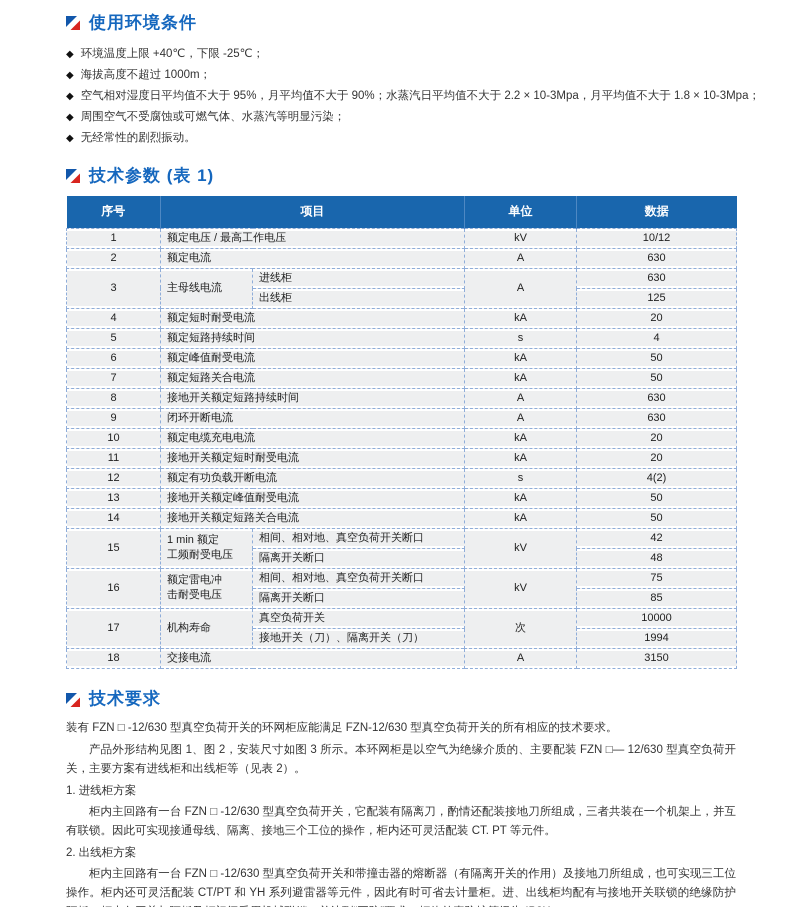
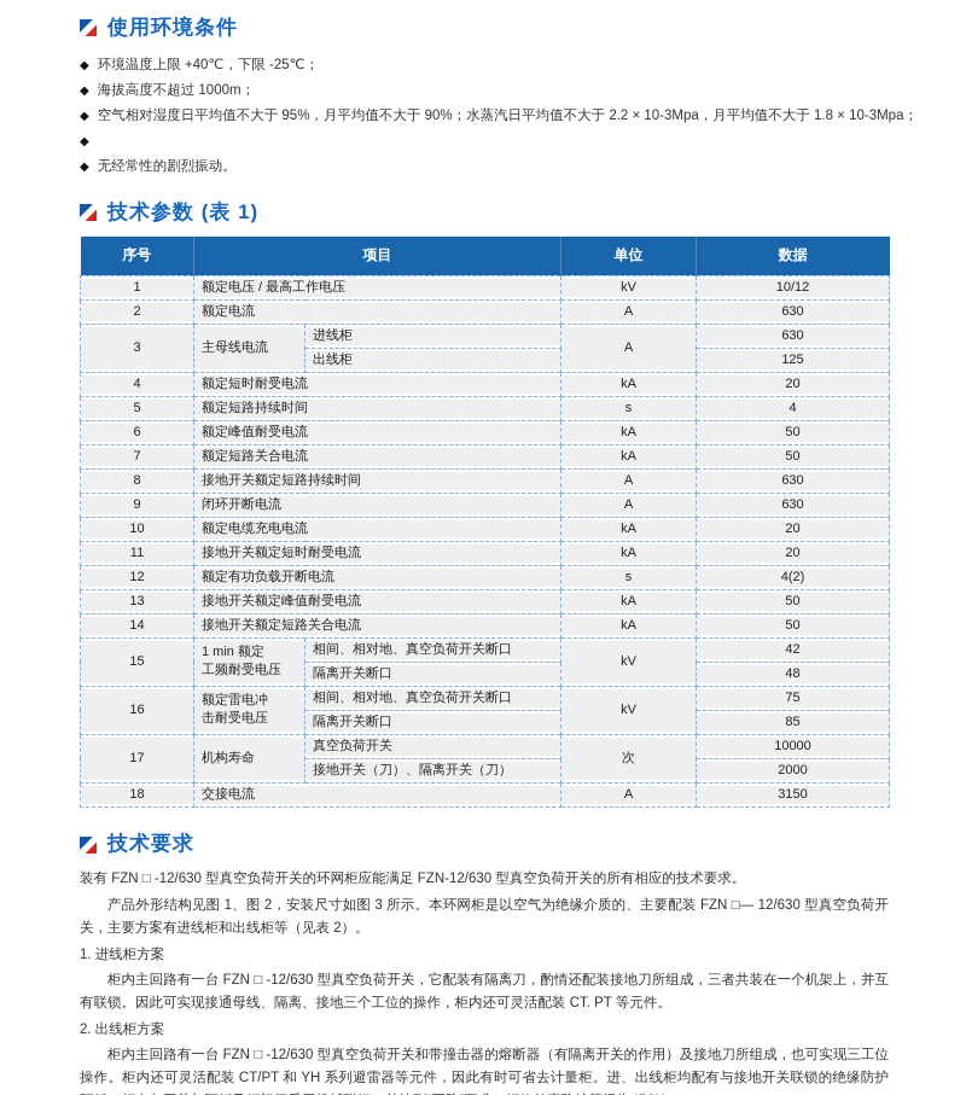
  使用环境条件
  ◆
  环境温度上限 +40℃，下限 -25℃；
  ◆
  海拔高度不超过 1000m；
  ◆
  空气相对湿度日平均值不大于 95%，月平均值不大于 90%；水蒸汽日平均值不大于 2.2 × 10-3Mpa，月平均值不大于 1.8 × 10-3Mpa；
  ◆
- 周围空气不受腐蚀或可燃气体、水蒸汽等明显污染；
  ◆
  无经常性的剧烈振动。
  技术参数 (表 1)
  序号	项目	单位	数据
  1	额定电压 / 最高工作电压	kV	10/12
  2	额定电流	A	630
  3	主母线电流	进线柜	A	630
  出线柜	125
  4	额定短时耐受电流	kA	20
  5	额定短路持续时间	s	4
  6	额定峰值耐受电流	kA	50
  7	额定短路关合电流	kA	50
  8	接地开关额定短路持续时间	A	630
  9	闭环开断电流	A	630
  10	额定电缆充电电流	kA	20
  11	接地开关额定短时耐受电流	kA	20
  12	额定有功负载开断电流	s	4(2)
  13	接地开关额定峰值耐受电流	kA	50
  14	接地开关额定短路关合电流	kA	50
  15	1 min 额定 工频耐受电压	相间、相对地、真空负荷开关断口	kV	42
  隔离开关断口	48
  16	额定雷电冲 击耐受电压	相间、相对地、真空负荷开关断口	kV	75
  隔离开关断口	85
  17	机构寿命	真空负荷开关	次	10000
- 接地开关（刀）、隔离开关（刀）	1994
+ 接地开关（刀）、隔离开关（刀）	2000
  18	交接电流	A	3150
  技术要求
  装有 FZN □ -12/630 型真空负荷开关的环网柜应能满足 FZN-12/630 型真空负荷开关的所有相应的技术要求。
  产品外形结构见图 1、图 2，安装尺寸如图 3 所示。本环网柜是以空气为绝缘介质的、主要配装 FZN □— 12/630 型真空负荷开关，主要方案有进线柜和出线柜等（见表 2）。
  1. 进线柜方案
  柜内主回路有一台 FZN □ -12/630 型真空负荷开关，它配装有隔离刀，酌情还配装接地刀所组成，三者共装在一个机架上，并互有联锁。因此可实现接通母线、隔离、接地三个工位的操作，柜内还可灵活配装 CT. PT 等元件。
  2. 出线柜方案
  柜内主回路有一台 FZN □ -12/630 型真空负荷开关和带撞击器的熔断器（有隔离开关的作用）及接地刀所组成，也可实现三工位操作。柜内还可灵活配装 CT/PT 和 YH 系列避雷器等元件，因此有时可省去计量柜。进、出线柜均配有与接地开关联锁的绝缘防护
